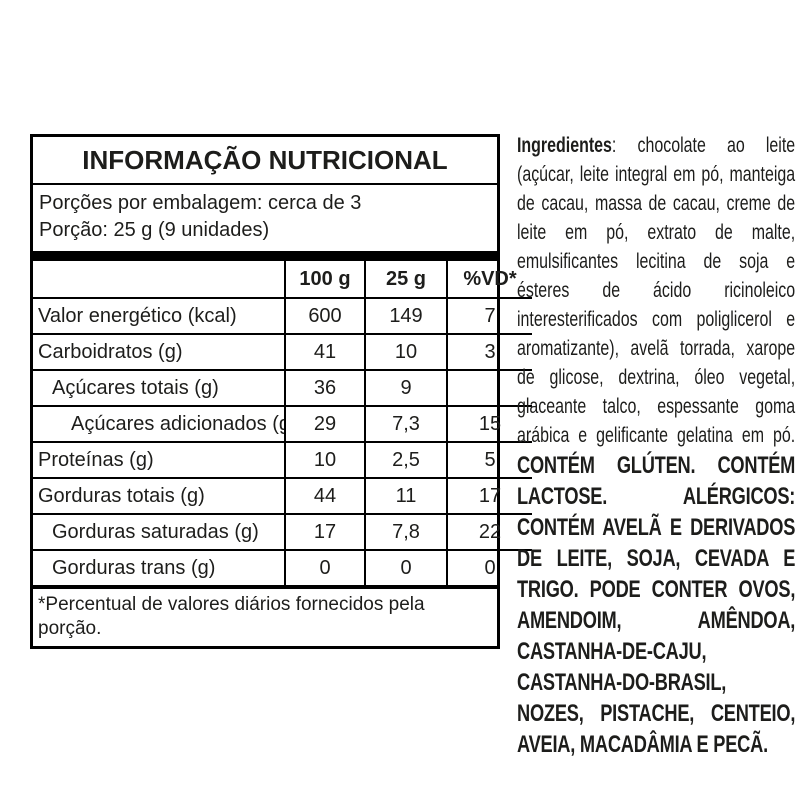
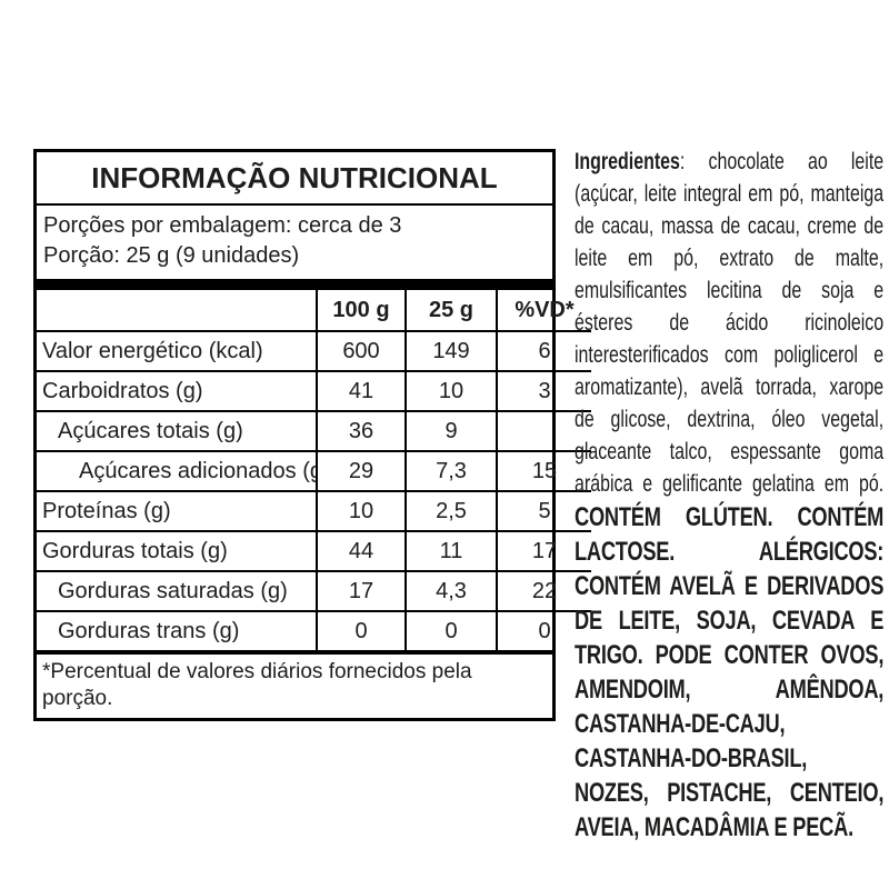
  INFORMAÇÃO NUTRICIONAL
  Porções por embalagem: cerca de 3
  Porção: 25 g (9 unidades)
  	100 g	25 g	%VD*
- Valor energético (kcal)	600	149	7
+ Valor energético (kcal)	600	149	6
  Carboidratos (g)	41	10	3
  Açúcares totais (g)	36	9
  Açúcares adicionados (g	29	7,3	15
  Proteínas (g)	10	2,5	5
  Gorduras totais (g)	44	11	17
- Gorduras saturadas (g)	17	7,8	22
+ Gorduras saturadas (g)	17	4,3	22
  Gorduras trans (g)	0	0	0
  *Percentual de valores diários fornecidos pela porção.
  Ingredientes: chocolate ao leite (açúcar, leite integral em pó, manteiga de cacau, massa de cacau, creme de leite em pó, extrato de malte, emulsificantes lecitina de soja e ésteres de ácido ricinoleico interesterificados com poliglicerol e aromatizante), avelã torrada, xarope de glicose, dextrina, óleo vegetal, glaceante talco, espessante goma arábica e gelificante gelatina em pó. CONTÉM GLÚTEN. CONTÉM LACTOSE. ALÉRGICOS: CONTÉM AVELÃ E DERIVADOS DE LEITE, SOJA, CEVADA E TRIGO. PODE CONTER OVOS, AMENDOIM, AMÊNDOA, CASTANHA-DE-CAJU, CASTANHA-DO-BRASIL, NOZES, PISTACHE, CENTEIO, AVEIA, MACADÂMIA E PECÃ.
